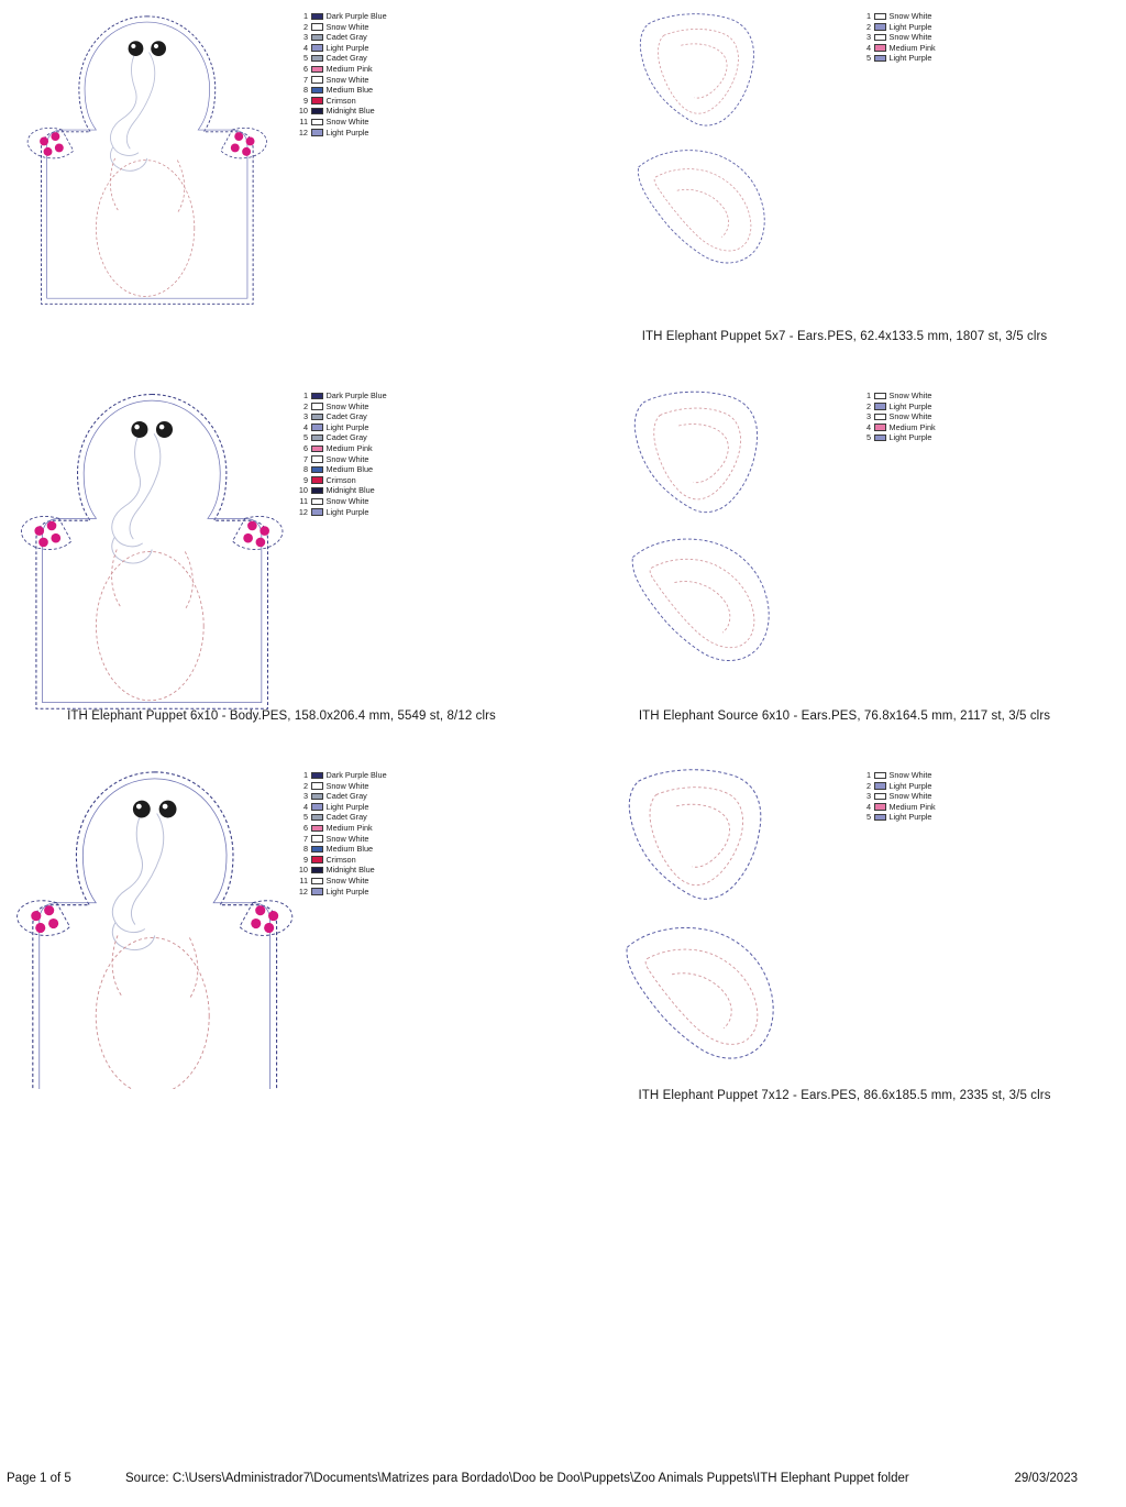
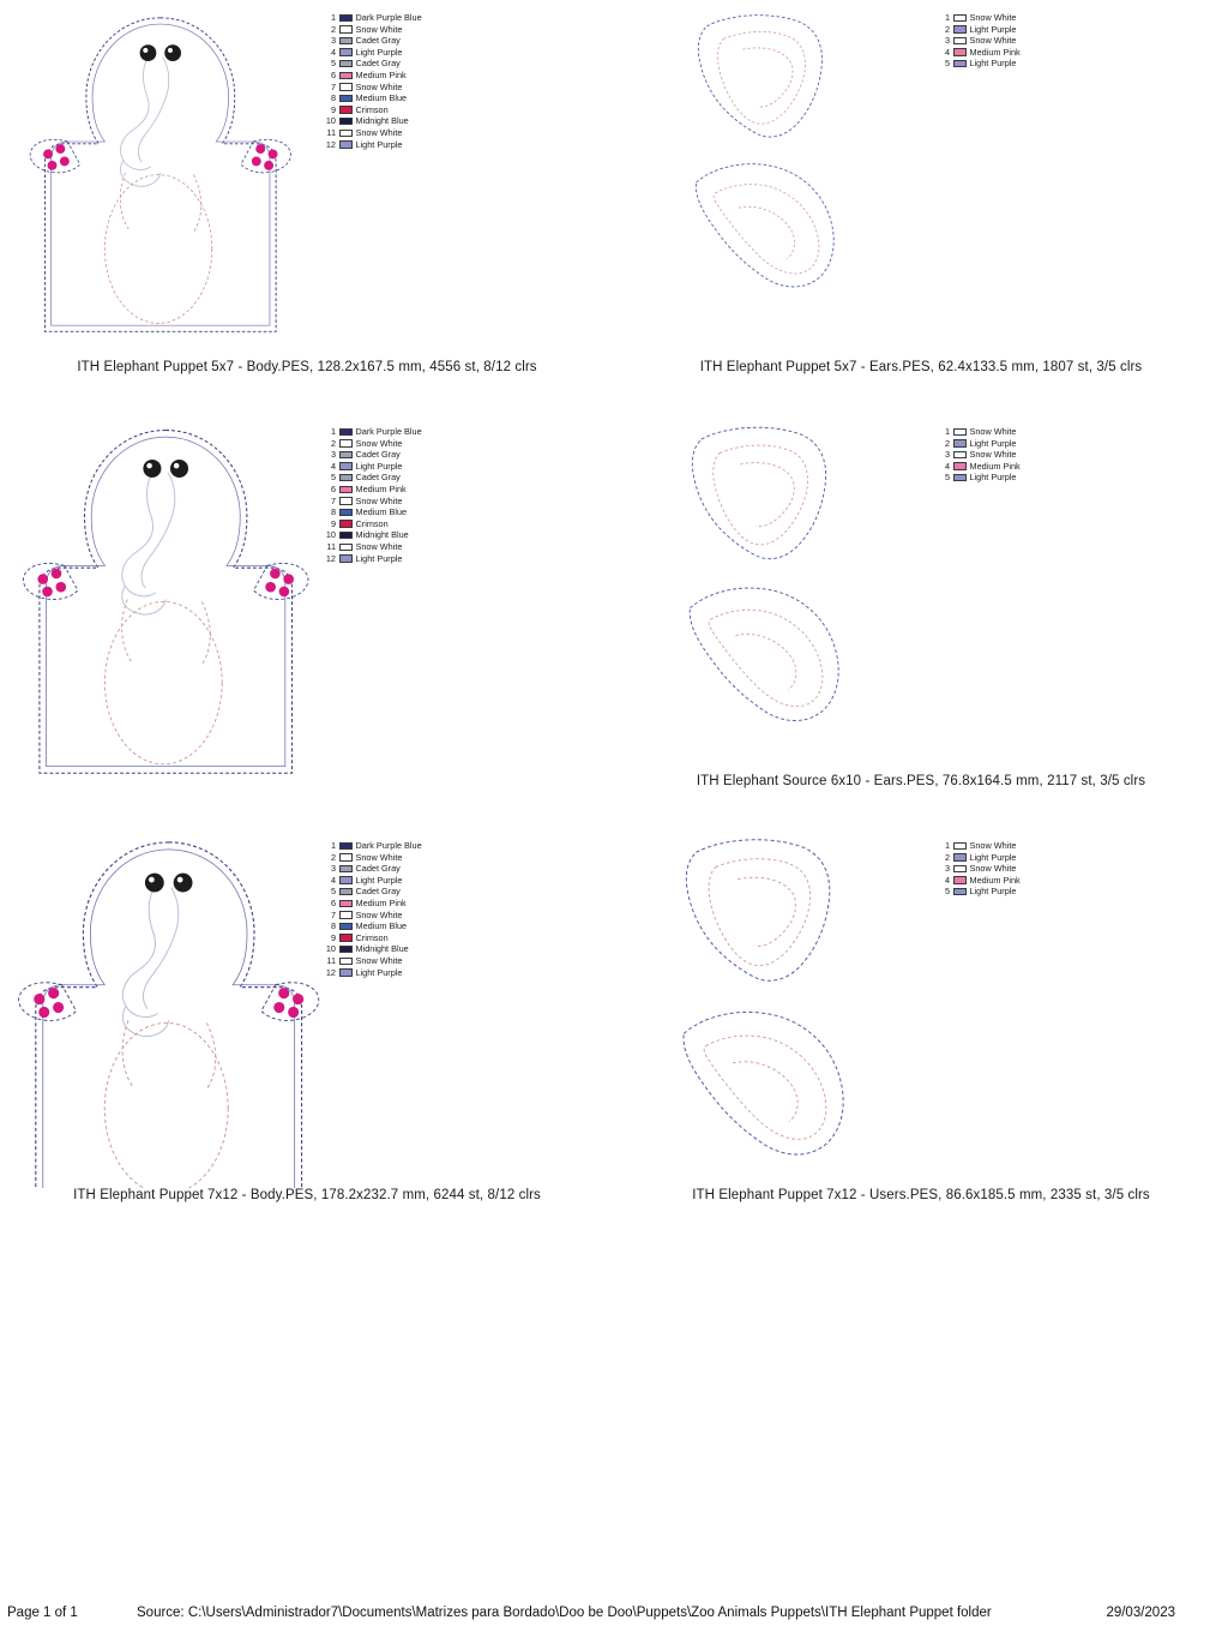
  1 Dark Purple Blue
  2 Snow White
  3 Cadet Gray
  4 Light Purple
  5 Cadet Gray
  6 Medium Pink
  7 Snow White
  8 Medium Blue
  9 Crimson
  10 Midnight Blue
  11 Snow White
  12 Light Purple
+ ITH Elephant Puppet 5x7 - Body.PES, 128.2x167.5 mm, 4556 st, 8/12 clrs
  1 Snow White
  2 Light Purple
  3 Snow White
  4 Medium Pink
  5 Light Purple
  ITH Elephant Puppet 5x7 - Ears.PES, 62.4x133.5 mm, 1807 st, 3/5 clrs
  1 Dark Purple Blue
  2 Snow White
  3 Cadet Gray
  4 Light Purple
  5 Cadet Gray
  6 Medium Pink
  7 Snow White
  8 Medium Blue
  9 Crimson
  10 Midnight Blue
  11 Snow White
  12 Light Purple
- ITH Elephant Puppet 6x10 - Body.PES, 158.0x206.4 mm, 5549 st, 8/12 clrs
  1 Snow White
  2 Light Purple
  3 Snow White
  4 Medium Pink
  5 Light Purple
  ITH Elephant Source 6x10 - Ears.PES, 76.8x164.5 mm, 2117 st, 3/5 clrs
  1 Dark Purple Blue
  2 Snow White
  3 Cadet Gray
  4 Light Purple
  5 Cadet Gray
  6 Medium Pink
  7 Snow White
  8 Medium Blue
  9 Crimson
  10 Midnight Blue
  11 Snow White
  12 Light Purple
+ ITH Elephant Puppet 7x12 - Body.PES, 178.2x232.7 mm, 6244 st, 8/12 clrs
  1 Snow White
  2 Light Purple
  3 Snow White
  4 Medium Pink
  5 Light Purple
- ITH Elephant Puppet 7x12 - Ears.PES, 86.6x185.5 mm, 2335 st, 3/5 clrs
+ ITH Elephant Puppet 7x12 - Users.PES, 86.6x185.5 mm, 2335 st, 3/5 clrs
- Page 1 of 5
+ Page 1 of 1
  Source: C:\Users\Administrador7\Documents\Matrizes para Bordado\Doo be Doo\Puppets\Zoo Animals Puppets\ITH Elephant Puppet folder
  29/03/2023
